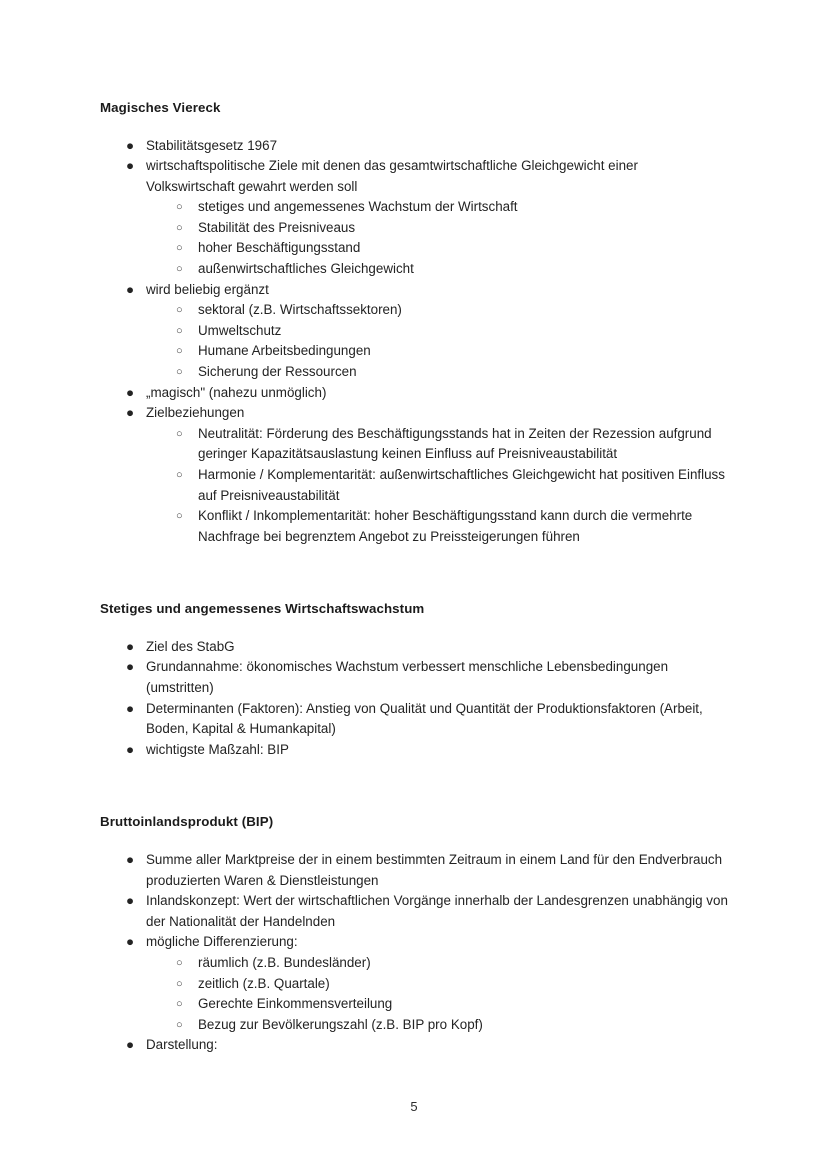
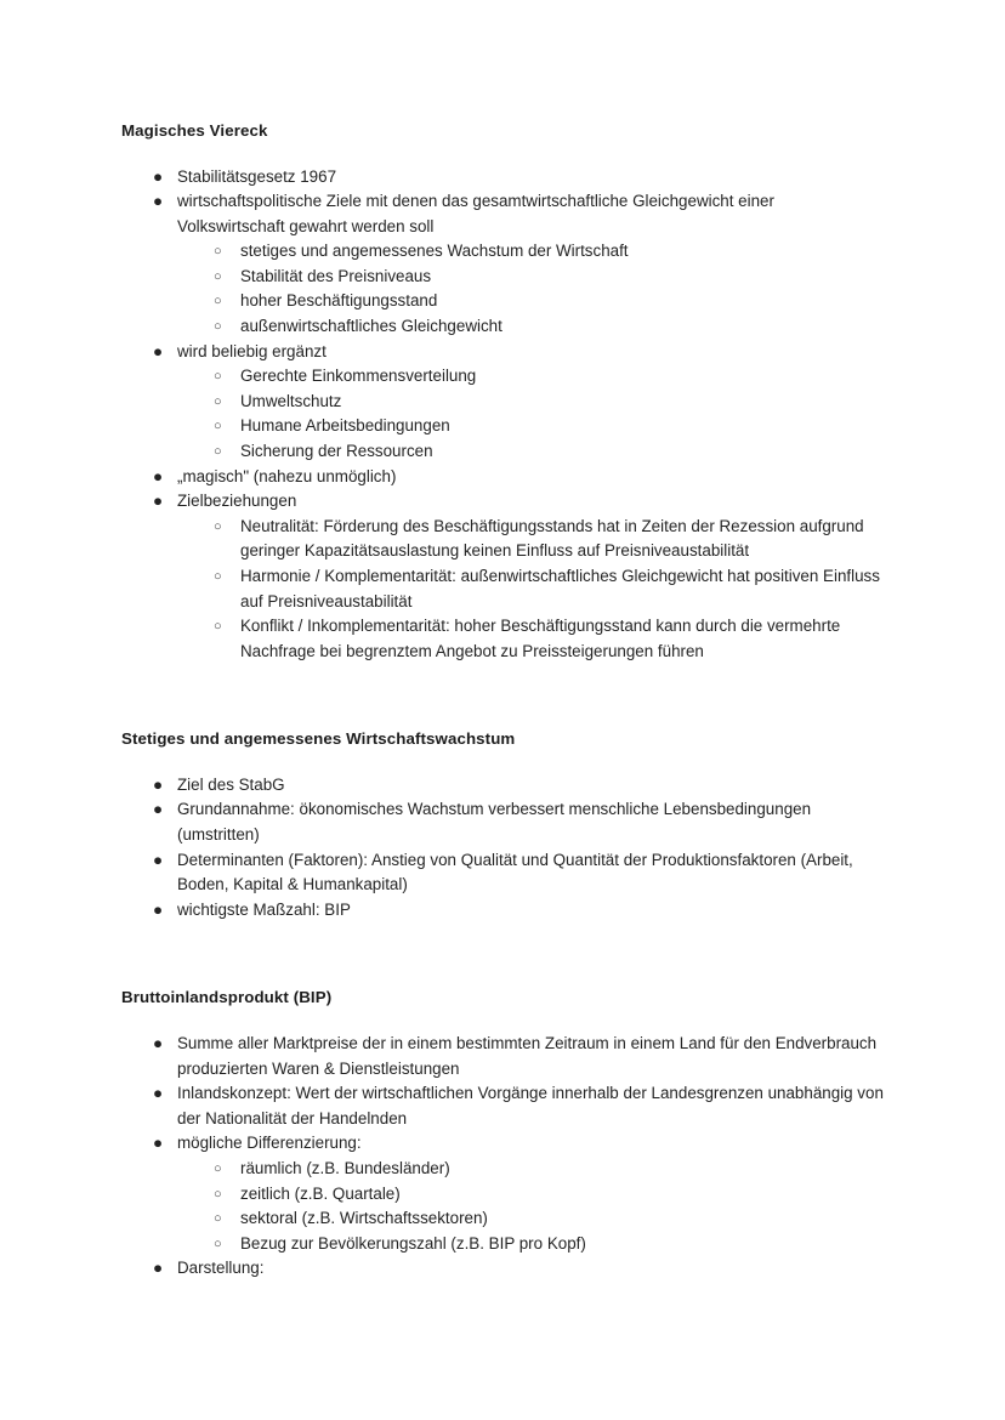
  Magisches Viereck
  ●
  Stabilitätsgesetz 1967
  ●
  wirtschaftspolitische Ziele mit denen das gesamtwirtschaftliche Gleichgewicht einer Volkswirtschaft gewahrt werden soll
  ○
  stetiges und angemessenes Wachstum der Wirtschaft
  ○
  Stabilität des Preisniveaus
  ○
  hoher Beschäftigungsstand
  ○
  außenwirtschaftliches Gleichgewicht
  ●
  wird beliebig ergänzt
  ○
- sektoral (z.B. Wirtschaftssektoren)
+ Gerechte Einkommensverteilung
  ○
  Umweltschutz
  ○
  Humane Arbeitsbedingungen
  ○
  Sicherung der Ressourcen
  ●
  „magisch" (nahezu unmöglich)
  ●
  Zielbeziehungen
  ○
  Neutralität: Förderung des Beschäftigungsstands hat in Zeiten der Rezession aufgrund geringer Kapazitätsauslastung keinen Einfluss auf Preisniveaustabilität
  ○
  Harmonie / Komplementarität: außenwirtschaftliches Gleichgewicht hat positiven Einfluss auf Preisniveaustabilität
  ○
  Konflikt / Inkomplementarität: hoher Beschäftigungsstand kann durch die vermehrte Nachfrage bei begrenztem Angebot zu Preissteigerungen führen
  Stetiges und angemessenes Wirtschaftswachstum
  ●
  Ziel des StabG
  ●
  Grundannahme: ökonomisches Wachstum verbessert menschliche Lebensbedingungen (umstritten)
  ●
  Determinanten (Faktoren): Anstieg von Qualität und Quantität der Produktionsfaktoren (Arbeit, Boden, Kapital & Humankapital)
  ●
  wichtigste Maßzahl: BIP
  Bruttoinlandsprodukt (BIP)
  ●
  Summe aller Marktpreise der in einem bestimmten Zeitraum in einem Land für den Endverbrauch produzierten Waren & Dienstleistungen
  ●
  Inlandskonzept: Wert der wirtschaftlichen Vorgänge innerhalb der Landesgrenzen unabhängig von der Nationalität der Handelnden
  ●
  mögliche Differenzierung:
  ○
  räumlich (z.B. Bundesländer)
  ○
  zeitlich (z.B. Quartale)
  ○
- Gerechte Einkommensverteilung
+ sektoral (z.B. Wirtschaftssektoren)
  ○
  Bezug zur Bevölkerungszahl (z.B. BIP pro Kopf)
  ●
  Darstellung:
- 5
